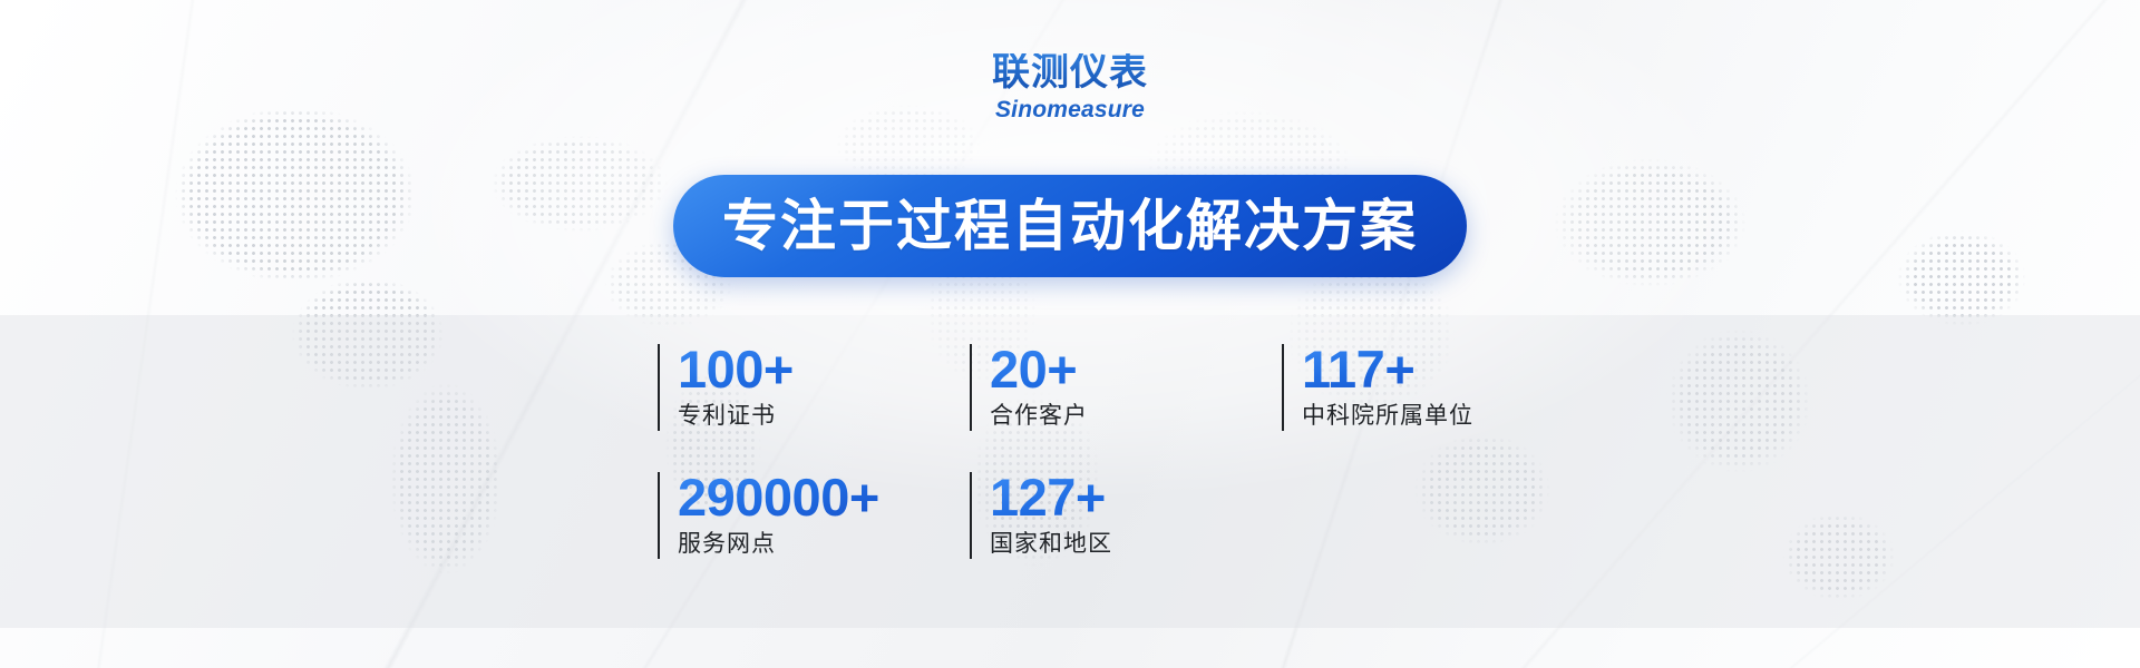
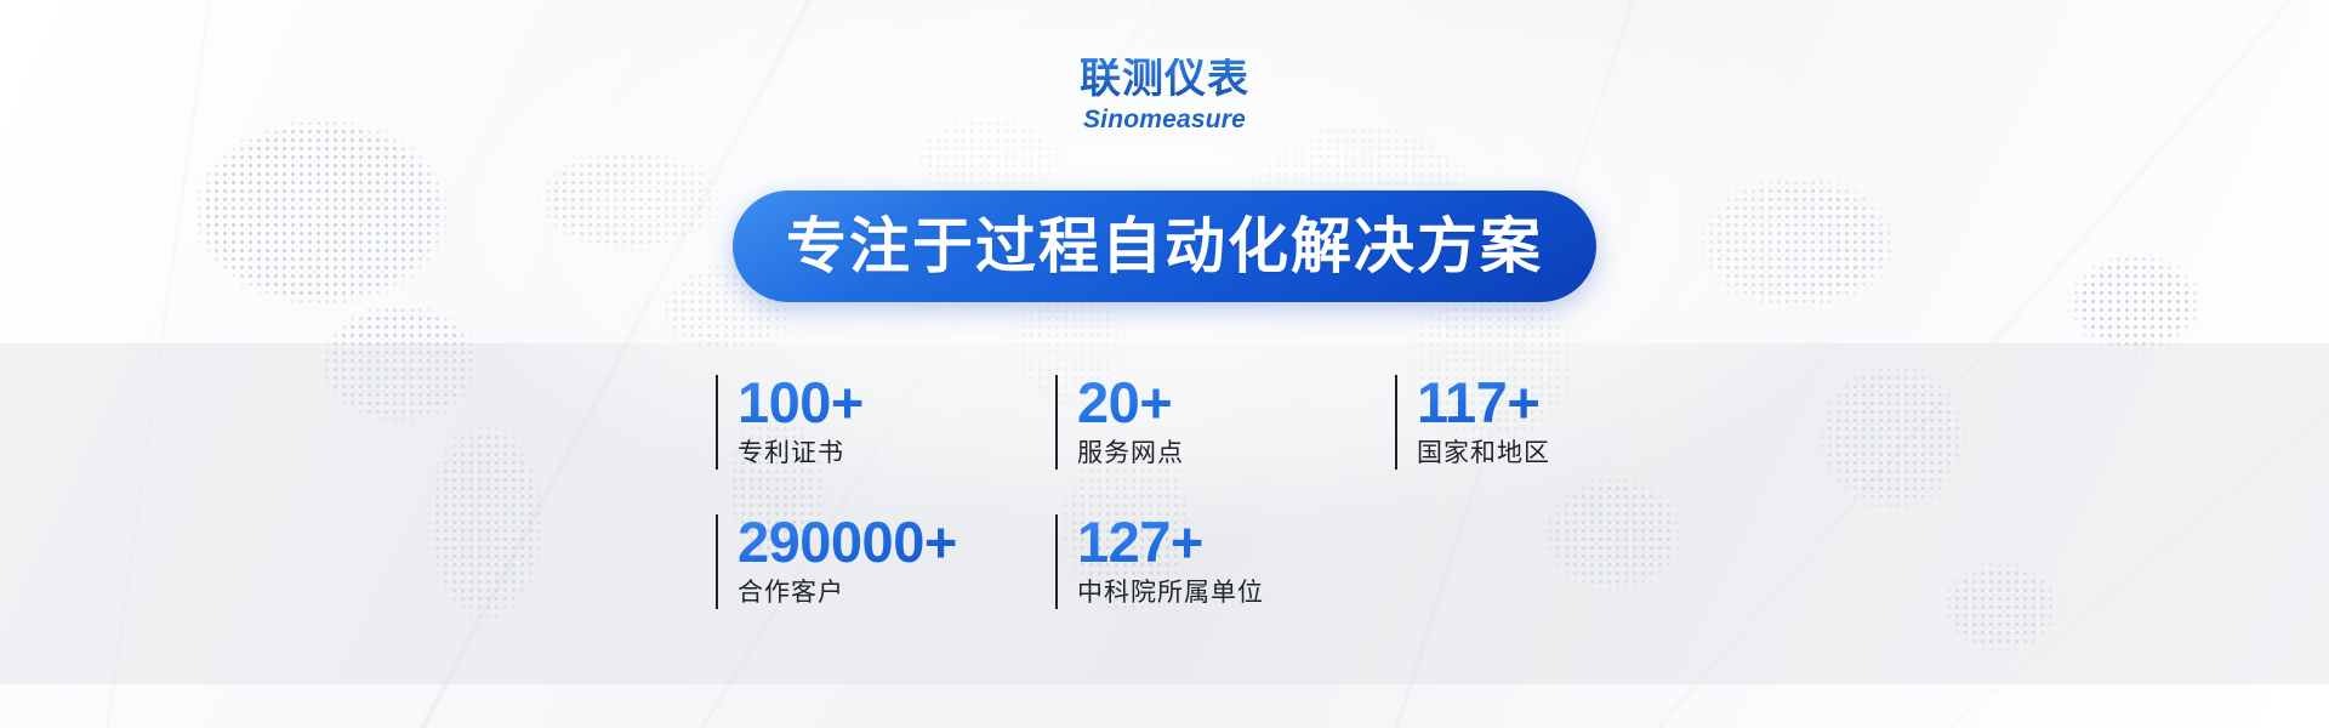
  联测仪表
  Sinomeasure
  专注于过程自动化解决方案
  100+
  专利证书
  20+
- 合作客户
+ 服务网点
  117+
- 中科院所属单位
+ 国家和地区
  290000+
- 服务网点
+ 合作客户
  127+
- 国家和地区
+ 中科院所属单位
